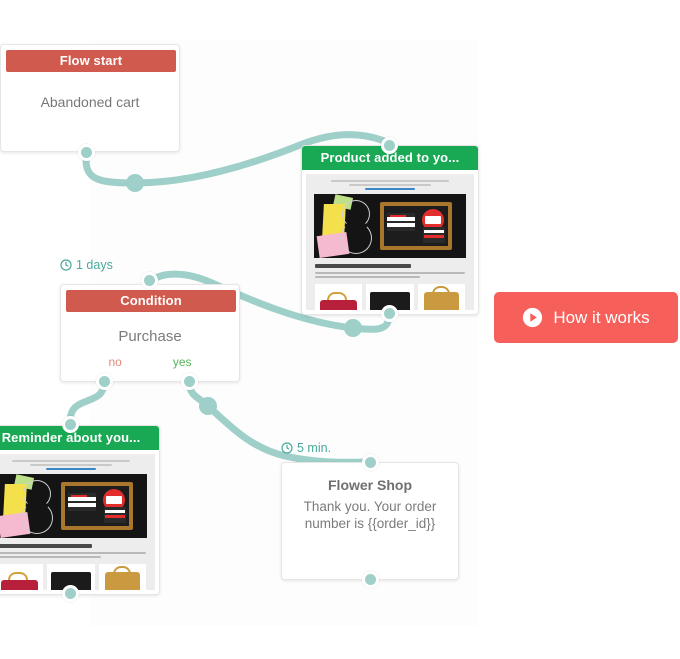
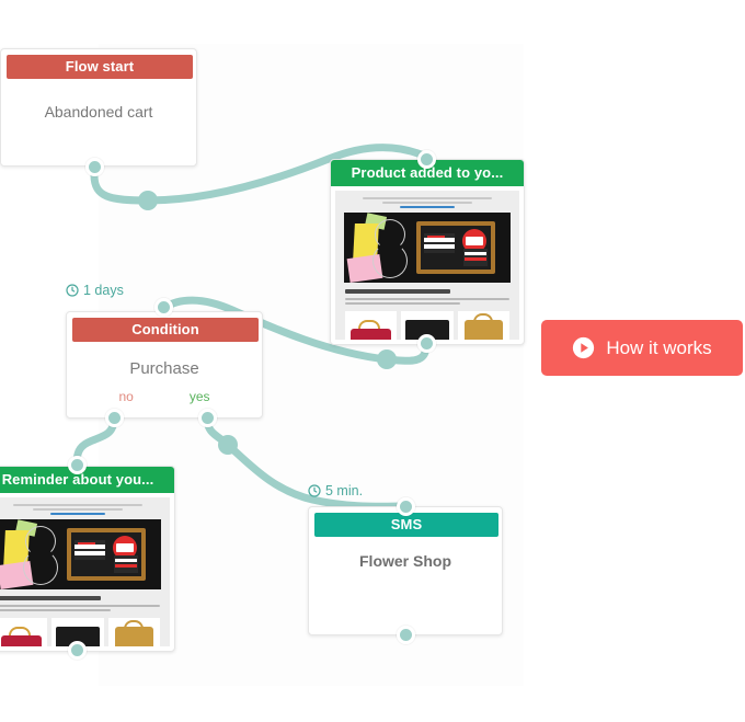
  Flow start
  Abandoned cart
  Product added to yo...
  1 days
  Condition
  Purchase
  no
  yes
  Reminder about you...
  5 min.
+ SMS
  Flower Shop
- Thank you. Your order number is {{order_id}}
  How it works
